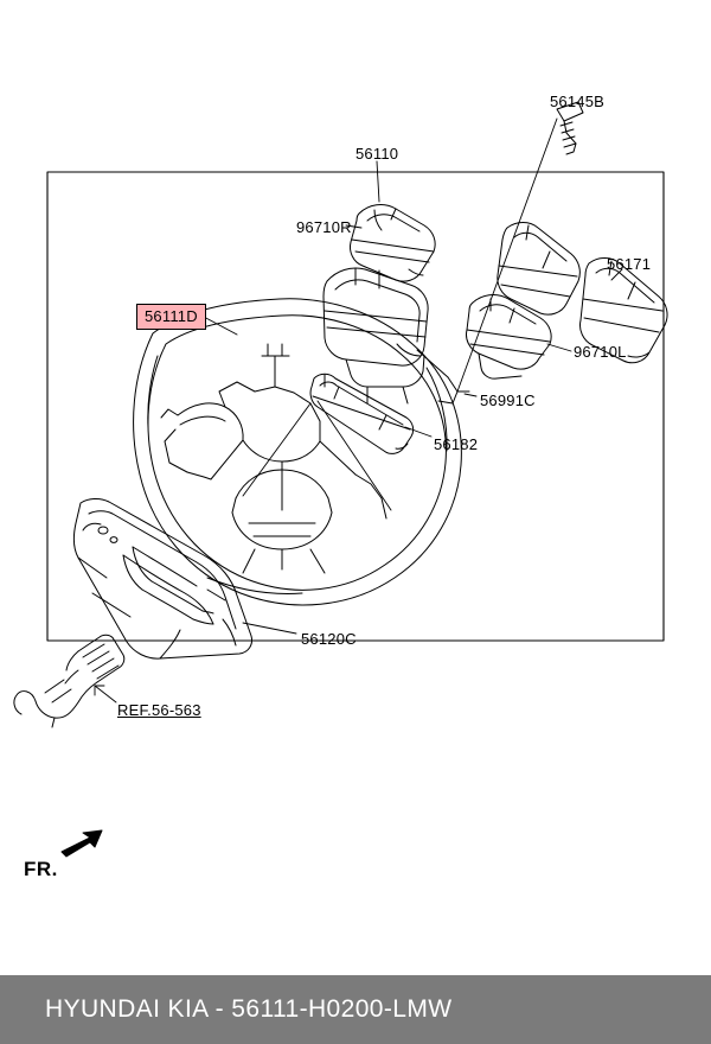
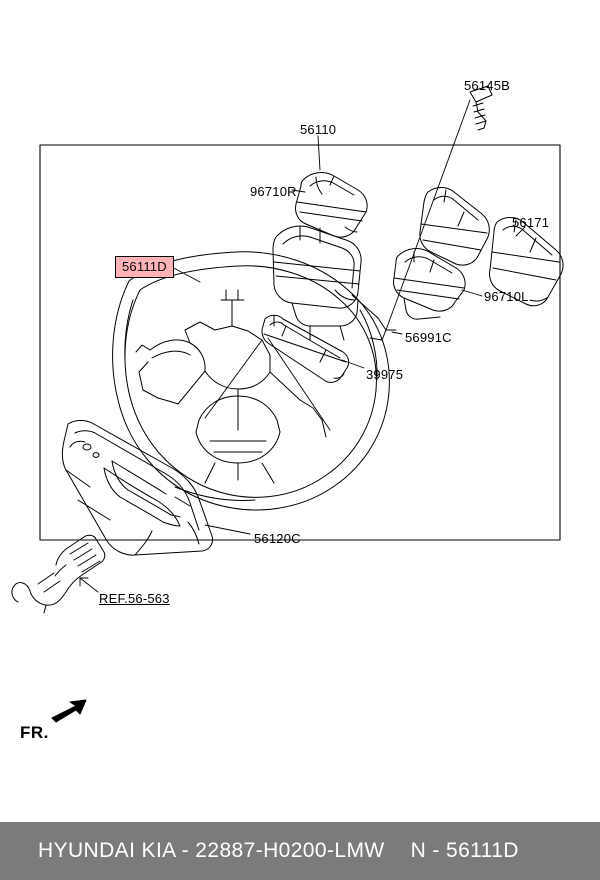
  56110
  56145B
  96710R
  56171
  96710L
  56991C
- 56182
+ 39975
  56120C
  REF.56-563
  FR.
  56111D
- HYUNDAI KIA - 56111-H0200-LMW
+ HYUNDAI KIA - 22887-H0200-LMW
+ N - 56111D
